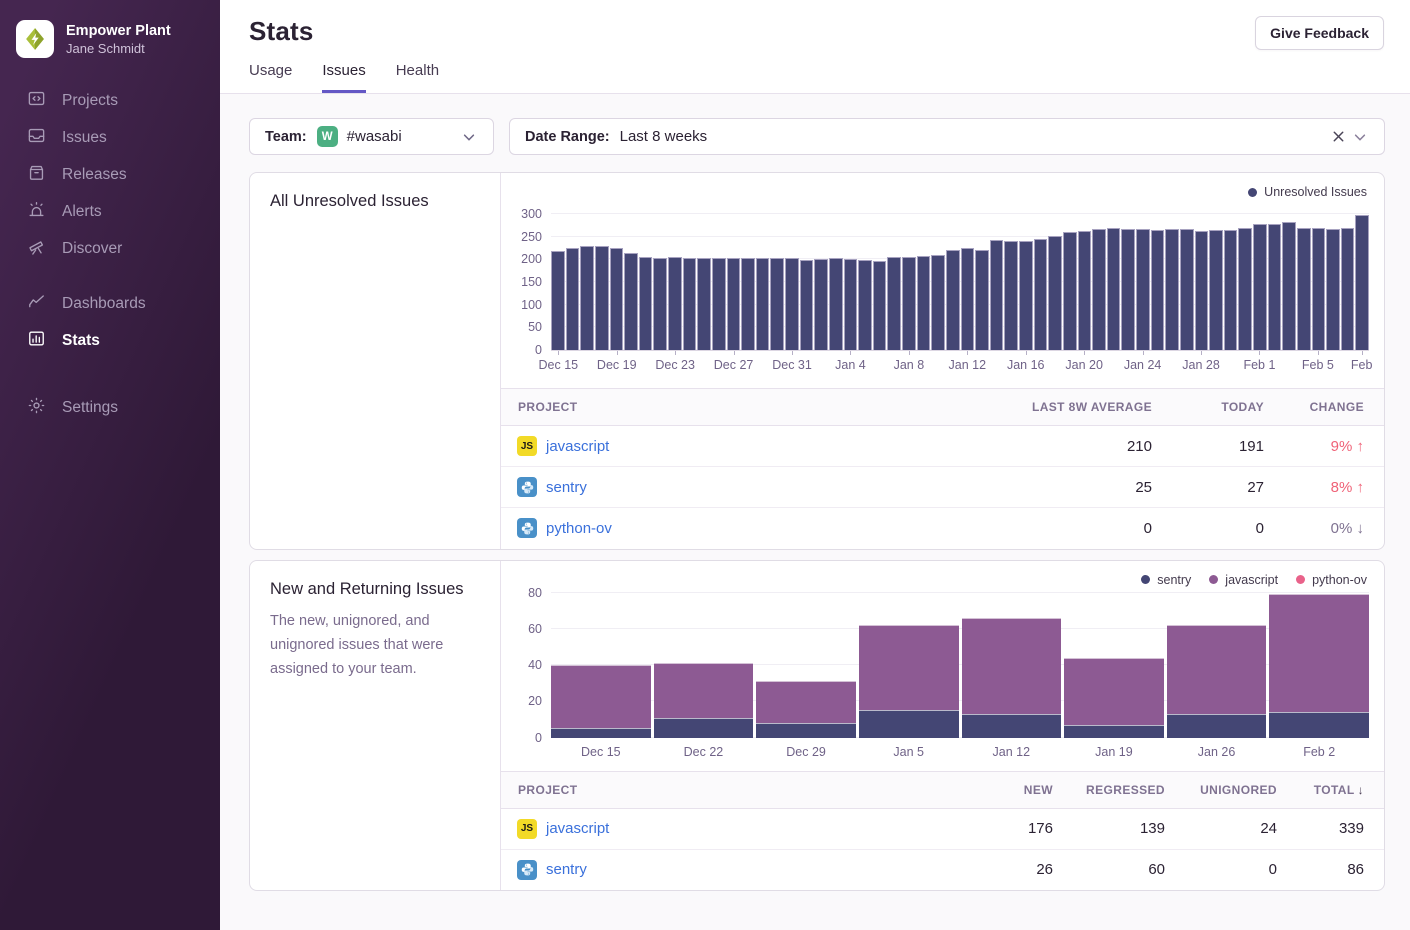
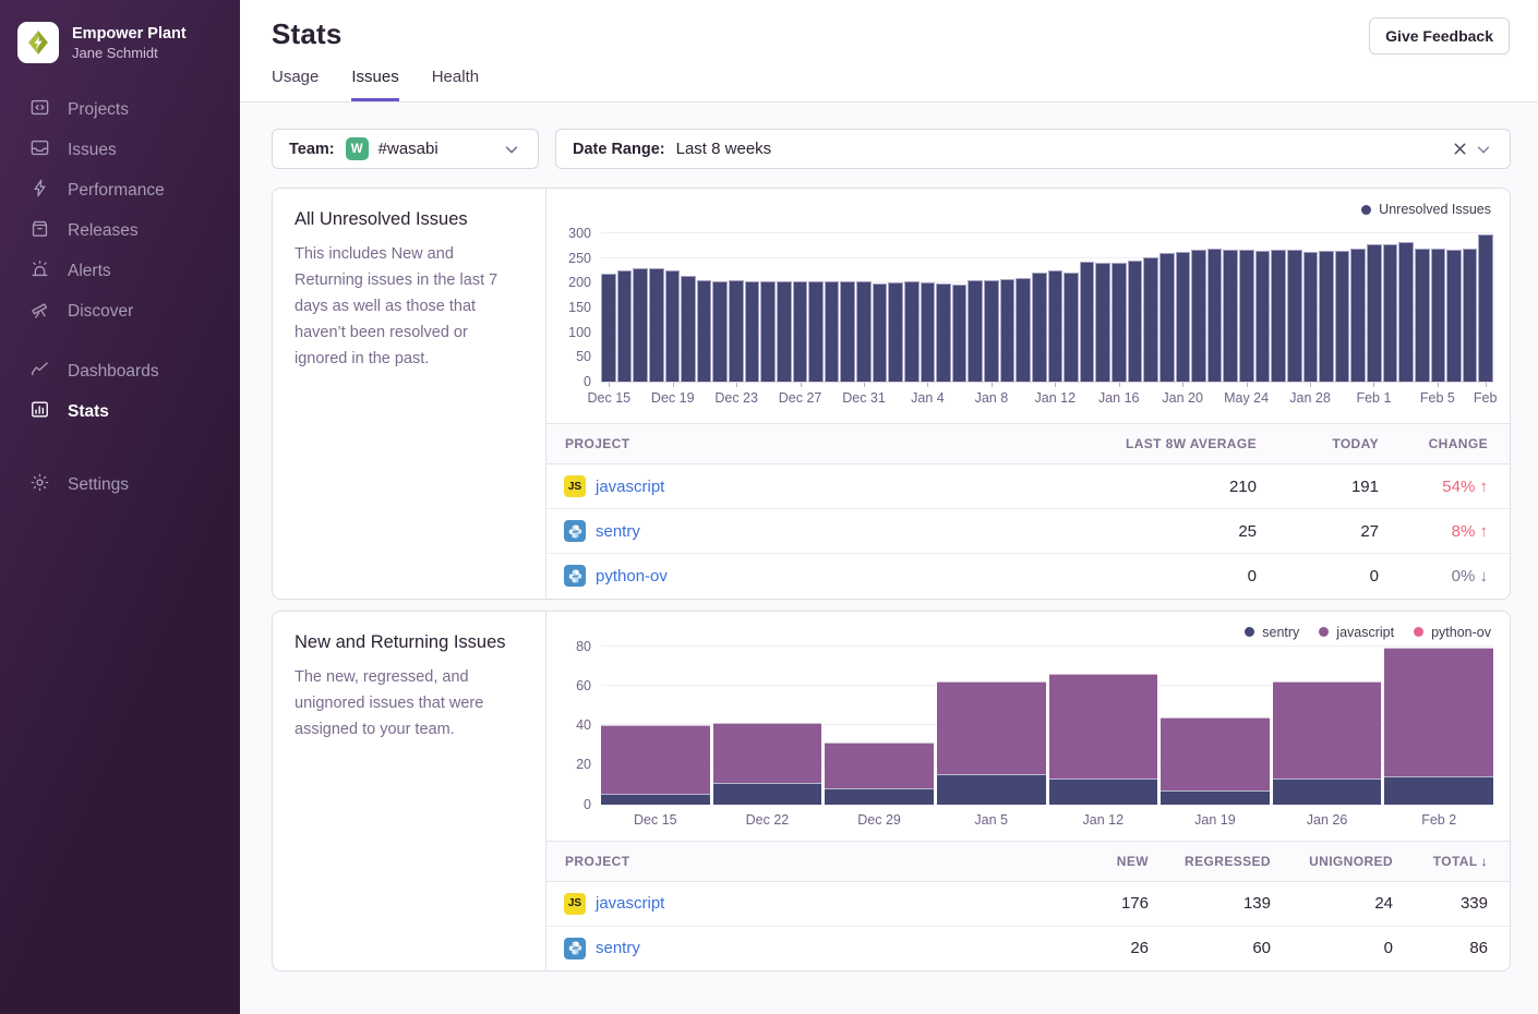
  Empower Plant
  Jane Schmidt
  Projects
  Issues
+ Performance
  Releases
  Alerts
  Discover
  Dashboards
  Stats
  Settings
  Stats
  Give Feedback
  Usage
  Issues
  Health
  Team:
  W
  #wasabi
  Date Range:
  Last 8 weeks
  All Unresolved Issues
+ This includes New and Returning issues in the last 7 days as well as those that haven’t been resolved or ignored in the past.
  Unresolved Issues
  0
  50
  100
  150
  200
  250
  300
  Dec 15
  Dec 19
  Dec 23
  Dec 27
  Dec 31
  Jan 4
  Jan 8
  Jan 12
  Jan 16
  Jan 20
- Jan 24
+ May 24
  Jan 28
  Feb 1
  Feb 5
  Feb
  PROJECT	LAST 8W AVERAGE	TODAY	CHANGE
- JS javascript	210	191	9% ↑
+ JS javascript	210	191	54% ↑
  sentry	25	27	8% ↑
  python-ov	0	0	0% ↓
  New and Returning Issues
- The new, unignored, and unignored issues that were assigned to your team.
+ The new, regressed, and unignored issues that were assigned to your team.
  sentry
  javascript
  python-ov
  0
  20
  40
  60
  80
  Dec 15
  Dec 22
  Dec 29
  Jan 5
  Jan 12
  Jan 19
  Jan 26
  Feb 2
  PROJECT	NEW	REGRESSED	UNIGNORED	TOTAL ↓
  JS javascript	176	139	24	339
  sentry	26	60	0	86
